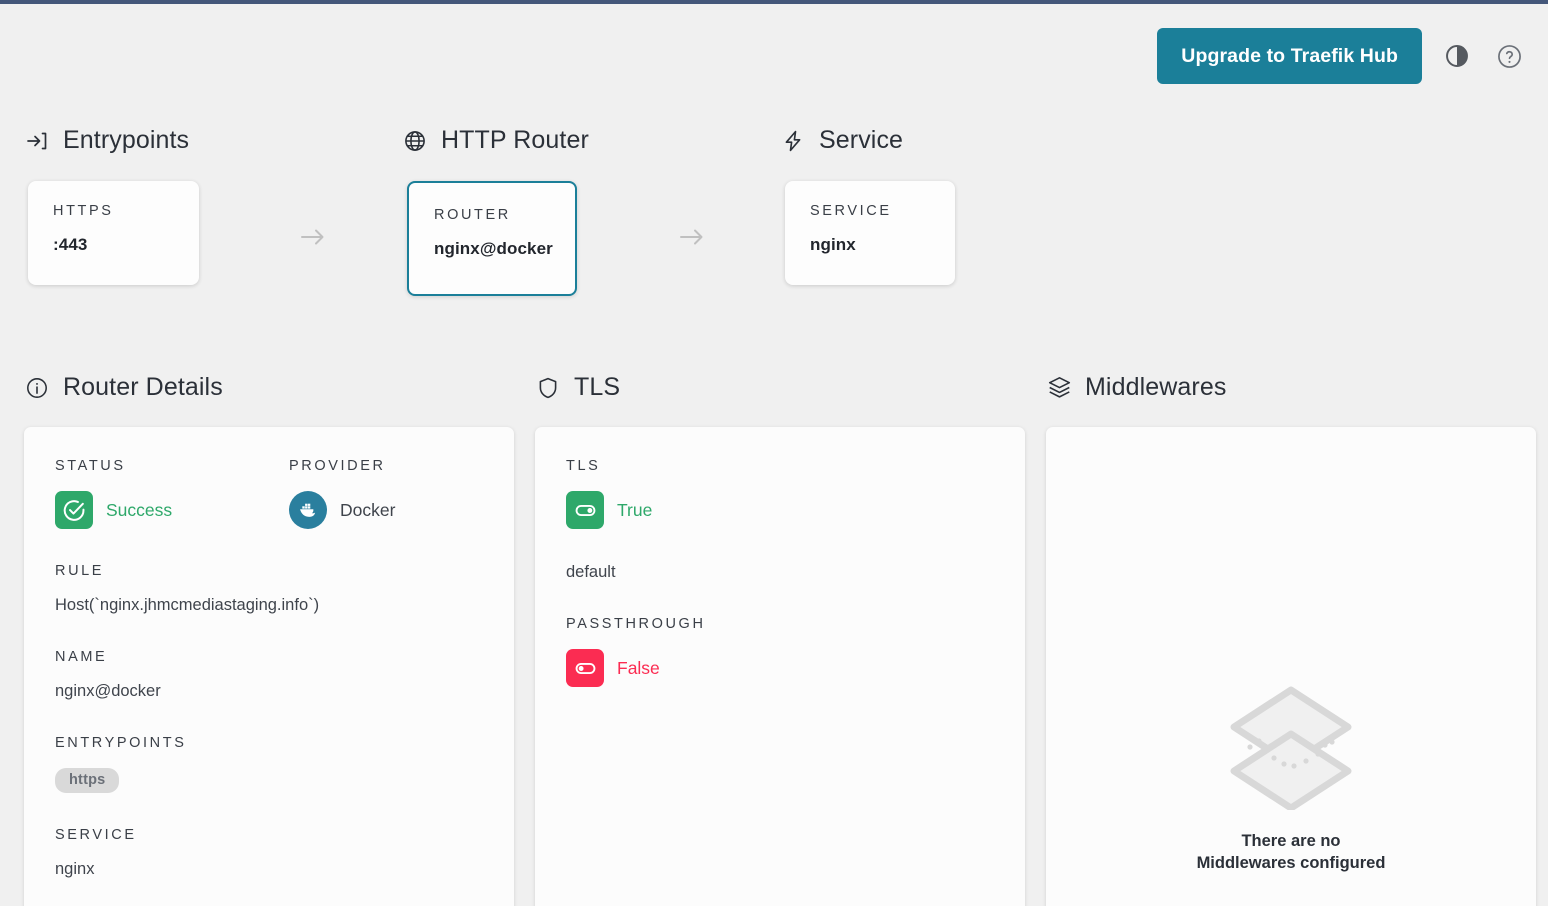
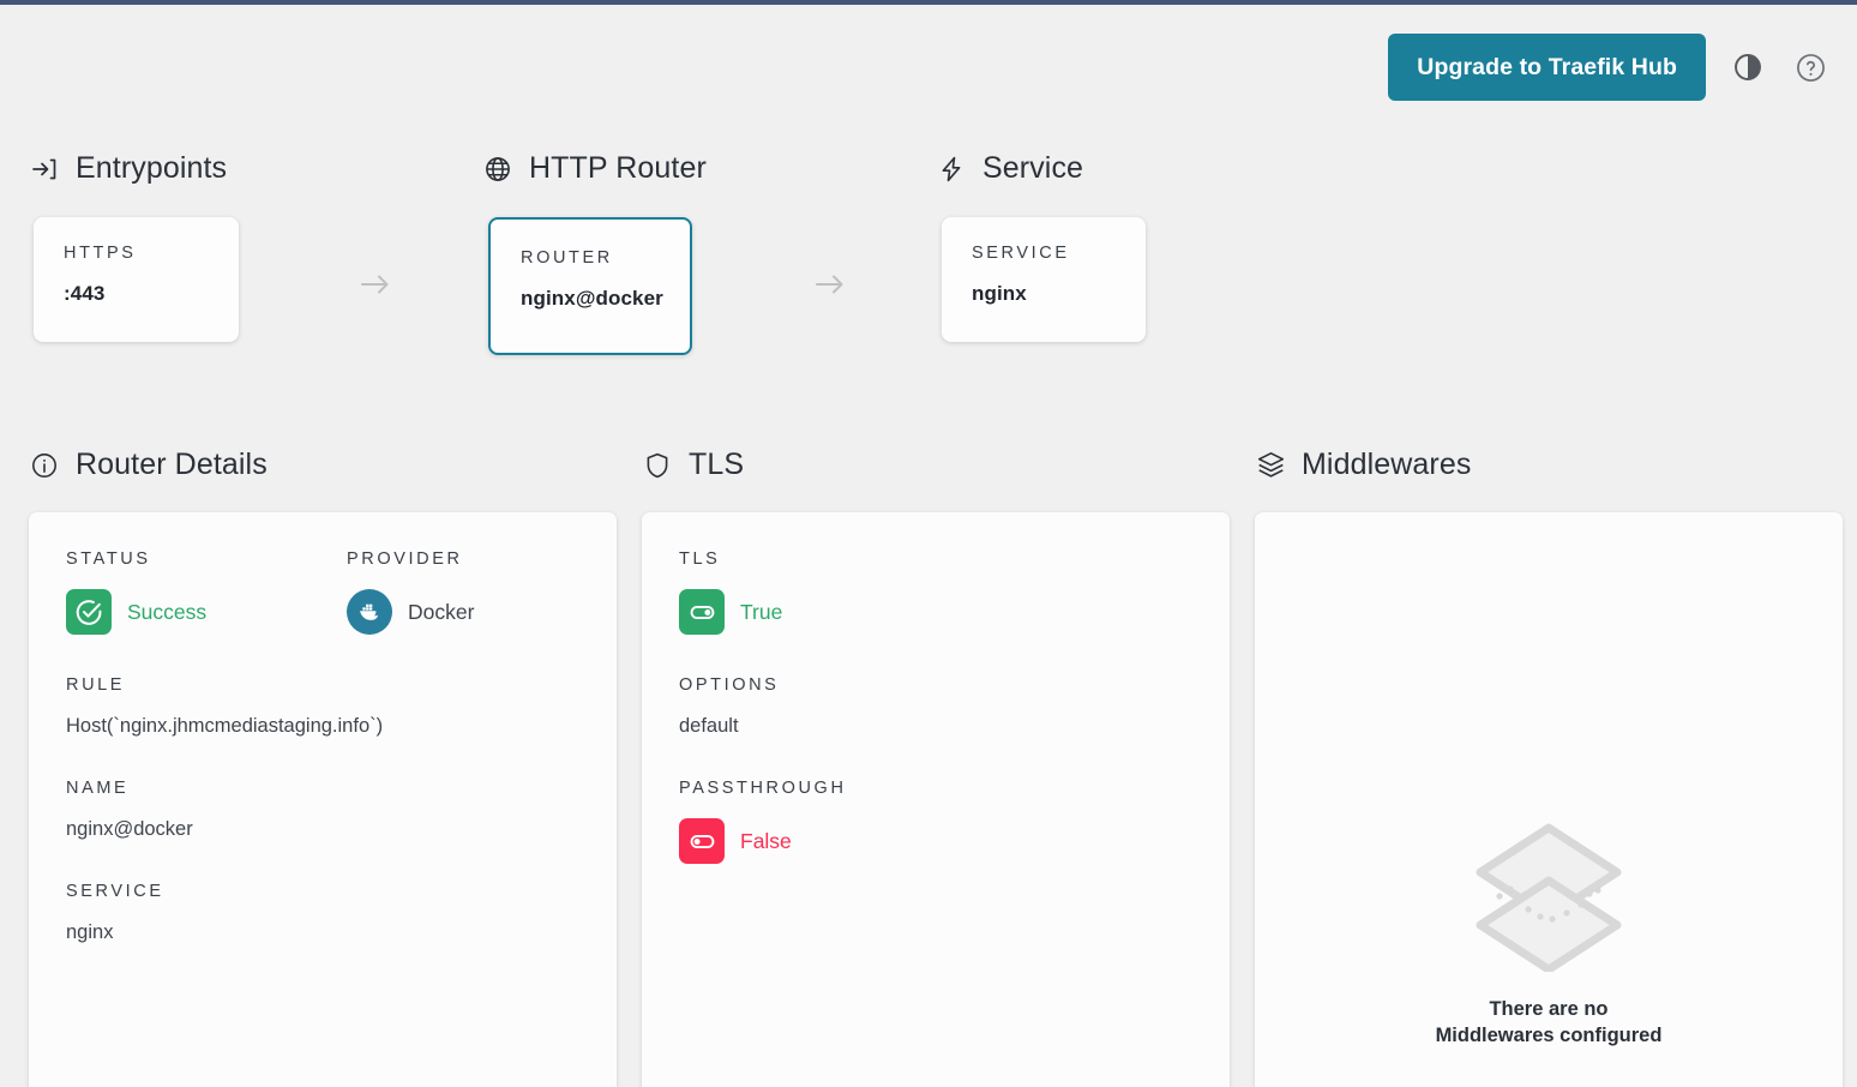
  Upgrade to Traefik Hub
  Entrypoints
  HTTP Router
  Service
  HTTPS
  :443
  ROUTER
  nginx@docker
  SERVICE
  nginx
  Router Details
  TLS
  Middlewares
  STATUS
  Success
  PROVIDER
  Docker
  RULE
  Host(`nginx.jhmcmediastaging.info`)
  NAME
  nginx@docker
- ENTRYPOINTS
- https
  SERVICE
  nginx
  TLS
  True
+ OPTIONS
  default
  PASSTHROUGH
  False
  There are no
  Middlewares configured
